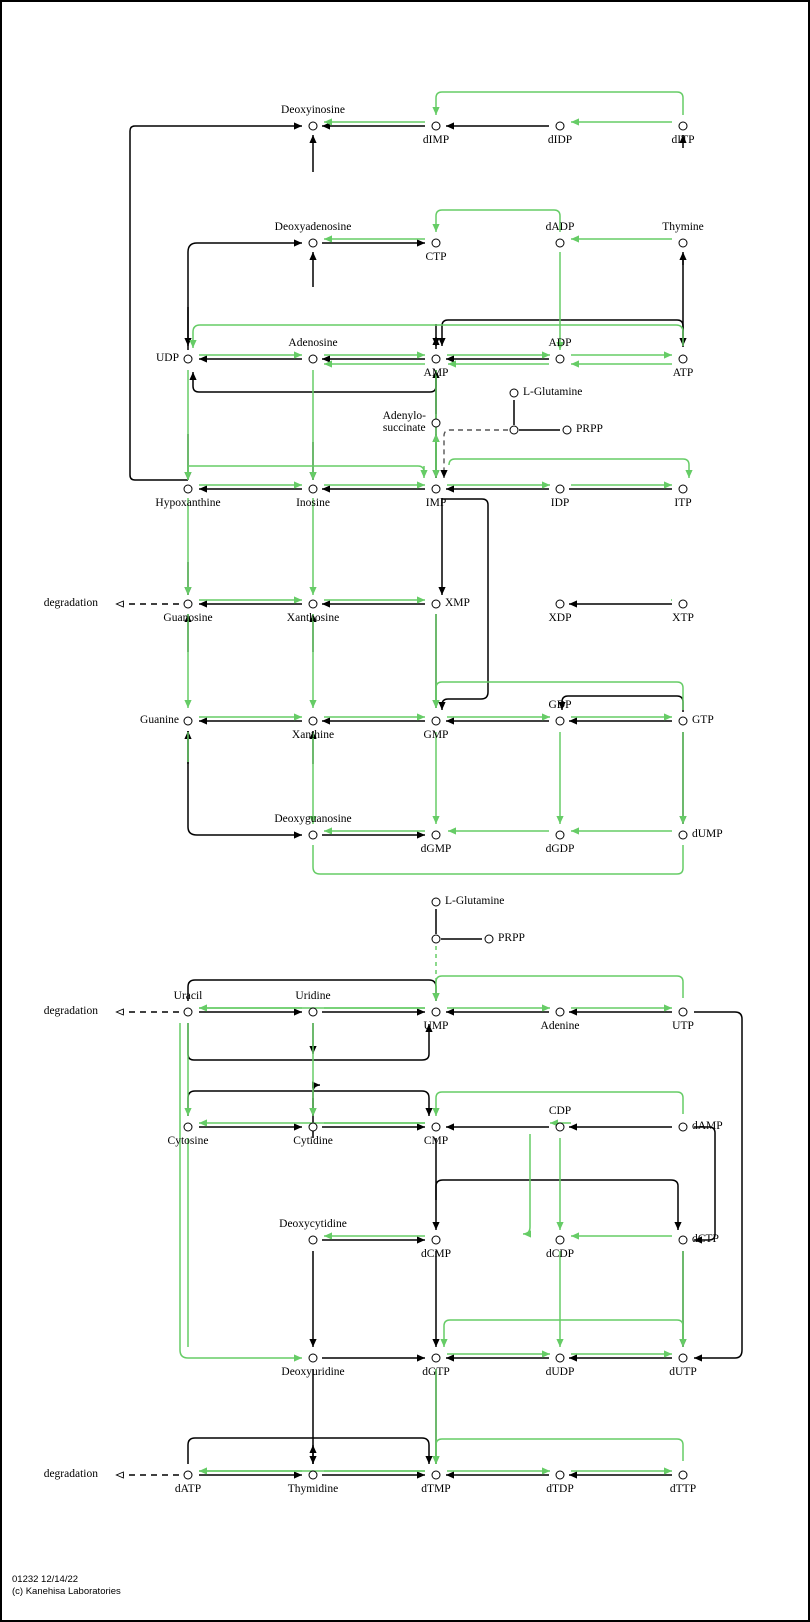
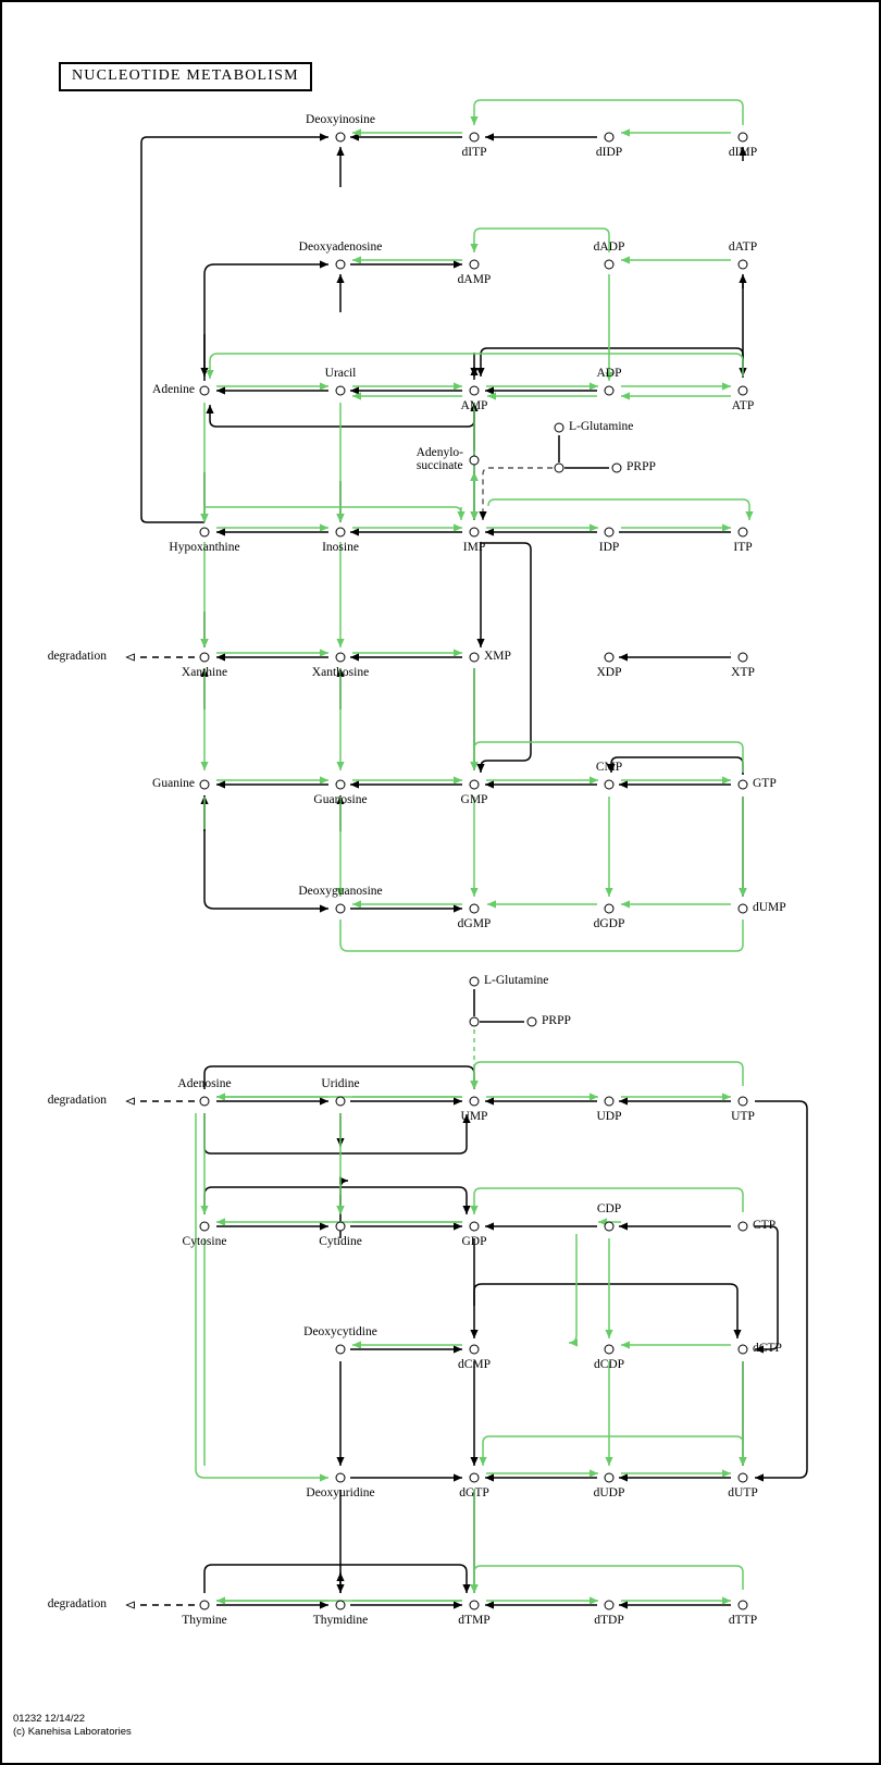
+ NUCLEOTIDE METABOLISM
  Deoxyinosine
- dIMP
+ dITP
  dIDP
- dITP
+ dIMP
  Deoxyadenosine
- CTP
+ dAMP
  dADP
- Thymine
+ dATP
- UDP
+ Adenine
- Adenosine
+ Uracil
  AMP
  ADP
  ATP
  Adenylo-
  succinate
  L-Glutamine
  PRPP
  Hypoxanthine
  Inosine
  IMP
  IDP
  ITP
- Guanosine
+ Xanthine
  Xanthosine
  XMP
  XDP
  XTP
  Guanine
- Xanthine
+ Guanosine
  GMP
- GDP
+ CMP
  GTP
  Deoxyguanosine
  dGMP
  dGDP
  dUMP
  L-Glutamine
  PRPP
- Uracil
+ Adenosine
  Uridine
  UMP
- Adenine
+ UDP
  UTP
  Cytosine
  Cytidine
- CMP
+ GDP
  CDP
- dAMP
+ CTP
  Deoxycytidine
  dCMP
  dCDP
  dCTP
  Deoxyuridine
  dGTP
  dUDP
  dUTP
- dATP
+ Thymine
  Thymidine
  dTMP
  dTDP
  dTTP
  degradation
  degradation
  degradation
  01232 12/14/22
  (c) Kanehisa Laboratories
